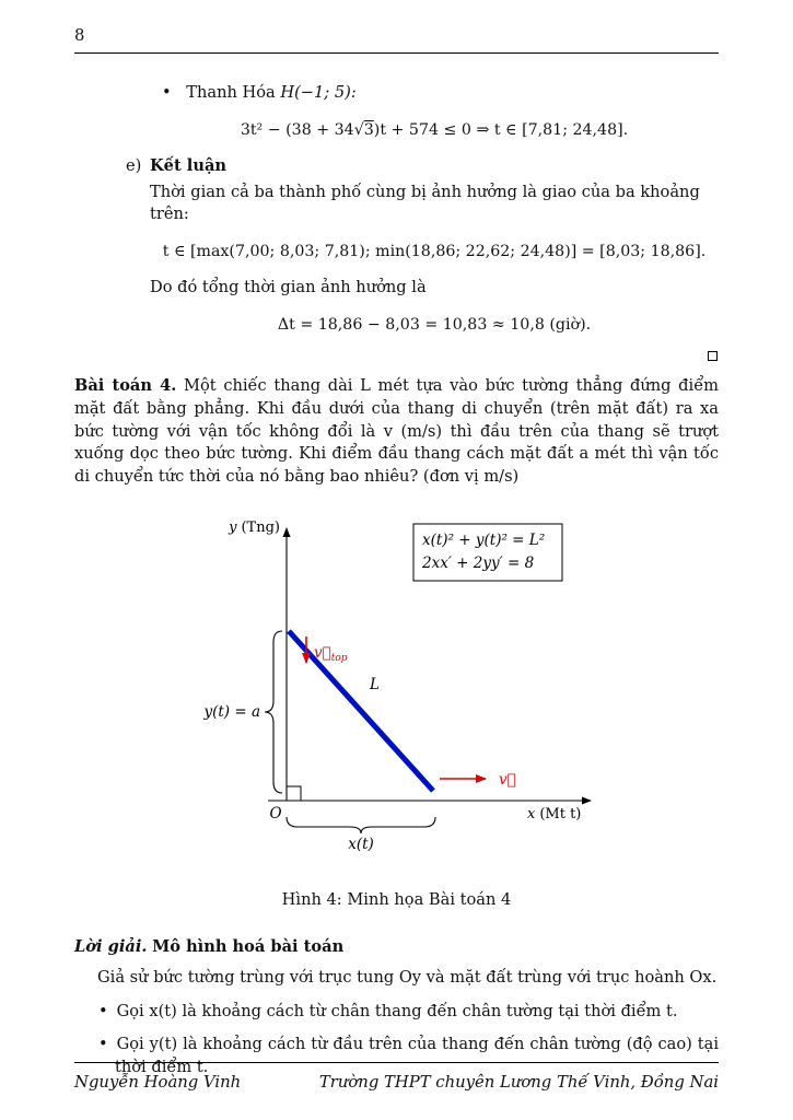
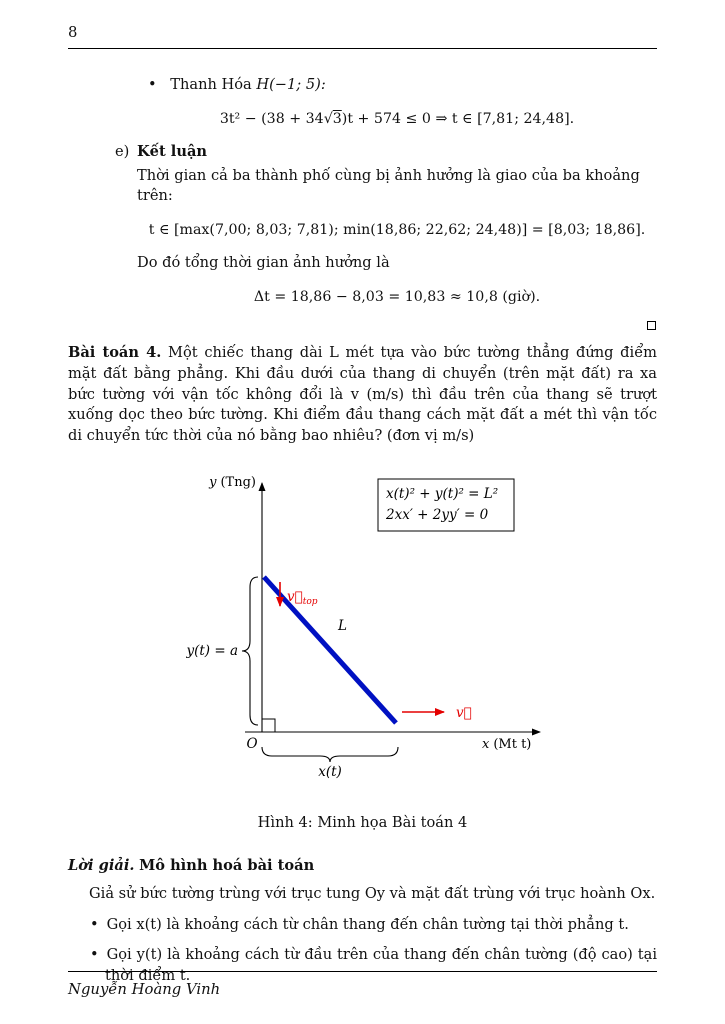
  8
  Thanh Hóa H(−1; 5):
  3t² − (38 + 34√3)t + 574 ≤ 0 ⇒ t ∈ [7,81; 24,48].
  e) Kết luận
  Thời gian cả ba thành phố cùng bị ảnh hưởng là giao của ba khoảng trên:
  t ∈ [max(7,00; 8,03; 7,81); min(18,86; 22,62; 24,48)] = [8,03; 18,86].
  Do đó tổng thời gian ảnh hưởng là
  Δt = 18,86 − 8,03 = 10,83 ≈ 10,8 (giờ).
  Bài toán 4. Một chiếc thang dài L mét tựa vào bức tường thẳng đứng điểm mặt đất bằng phẳng. Khi đầu dưới của thang di chuyển (trên mặt đất) ra xa bức tường với vận tốc không đổi là v (m/s) thì đầu trên của thang sẽ trượt xuống dọc theo bức tường. Khi điểm đầu thang cách mặt đất a mét thì vận tốc di chuyển tức thời của nó bằng bao nhiêu? (đơn vị m/s)
  x(t)² + y(t)² = L²
- 2xx′ + 2yy′ = 8
+ 2xx′ + 2yy′ = 0
  y (Tng)
  x (Mt t)
  L
  v⃗top
  v⃗
  O
  y(t) = a
  x(t)
  Hình 4: Minh họa Bài toán 4
  Lời giải. Mô hình hoá bài toán
  Giả sử bức tường trùng với trục tung Oy và mặt đất trùng với trục hoành Ox.
- Gọi x(t) là khoảng cách từ chân thang đến chân tường tại thời điểm t.
+ Gọi x(t) là khoảng cách từ chân thang đến chân tường tại thời phẳng t.
  Gọi y(t) là khoảng cách từ đầu trên của thang đến chân tường (độ cao) tại thời điểm t.
  Nguyễn Hoàng Vinh
- Trường THPT chuyên Lương Thế Vinh, Đồng Nai
